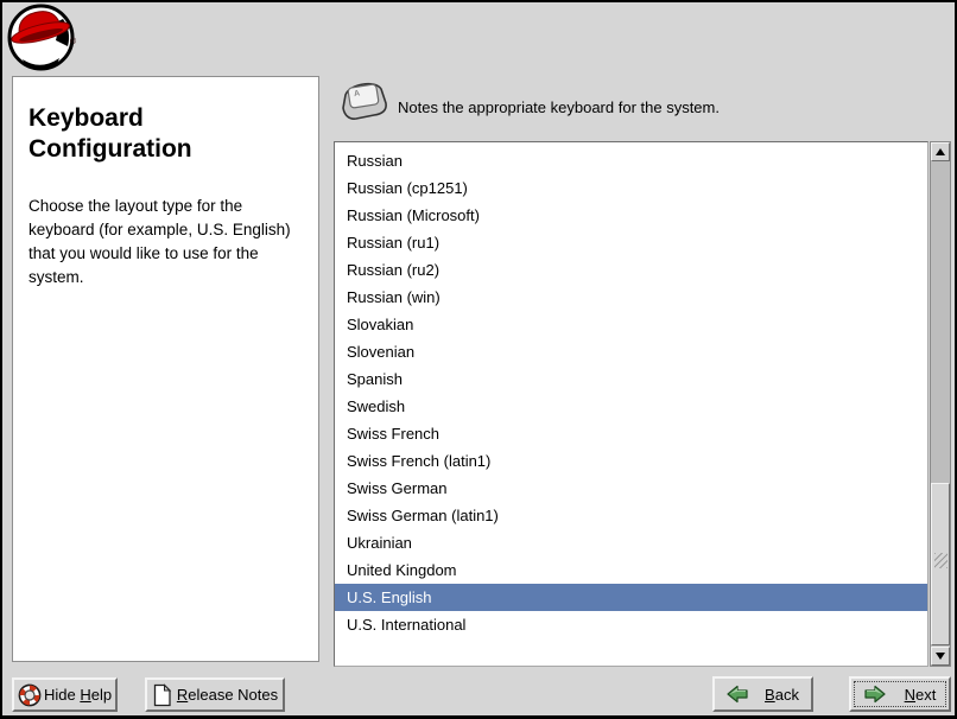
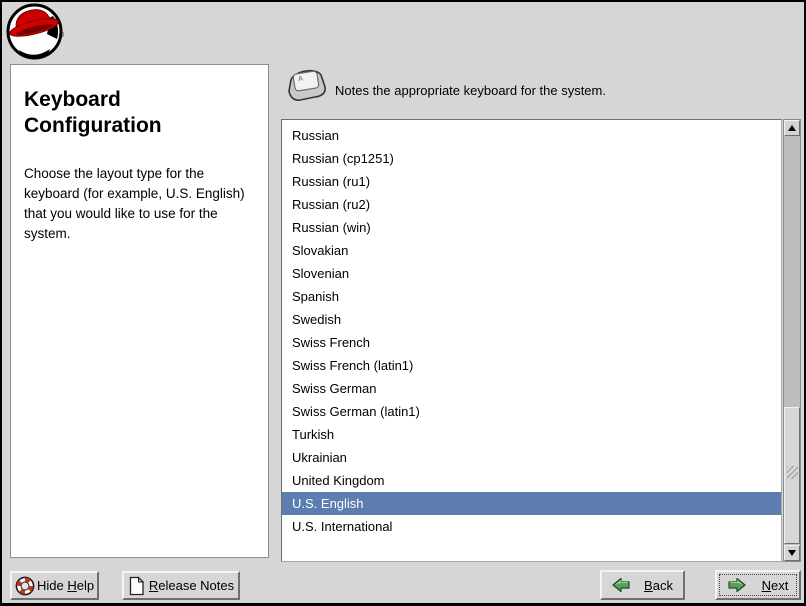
  Keyboard Configuration
  Choose the layout type for the keyboard (for example, U.S. English) that you would like to use for the system.
  Notes the appropriate keyboard for the system.
  Russian
  Russian (cp1251)
- Russian (Microsoft)
  Russian (ru1)
  Russian (ru2)
  Russian (win)
  Slovakian
  Slovenian
  Spanish
  Swedish
  Swiss French
  Swiss French (latin1)
  Swiss German
  Swiss German (latin1)
+ Turkish
  Ukrainian
  United Kingdom
  U.S. English
  U.S. International
  Hide Help
  Release Notes
  Back
  Next
